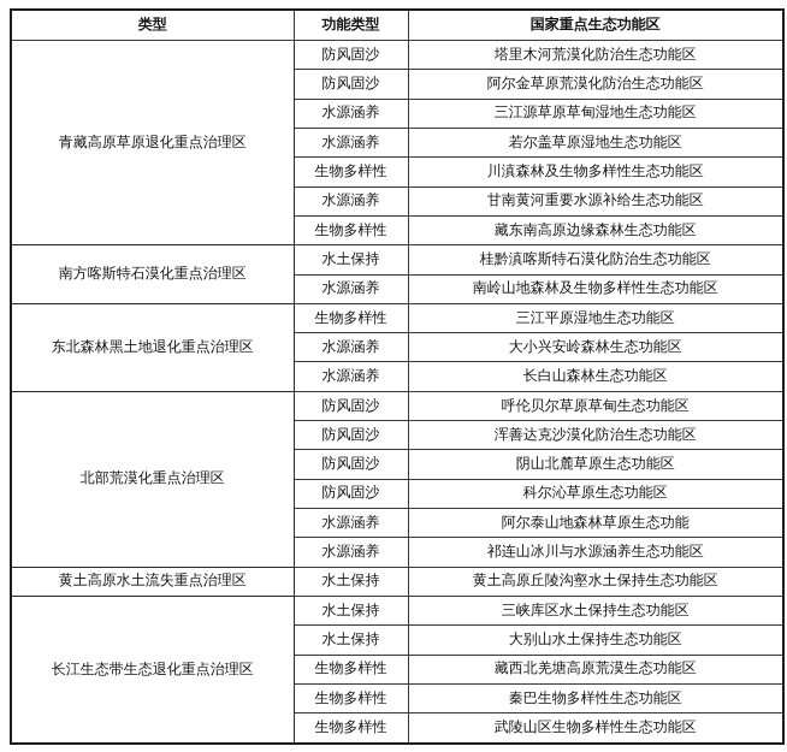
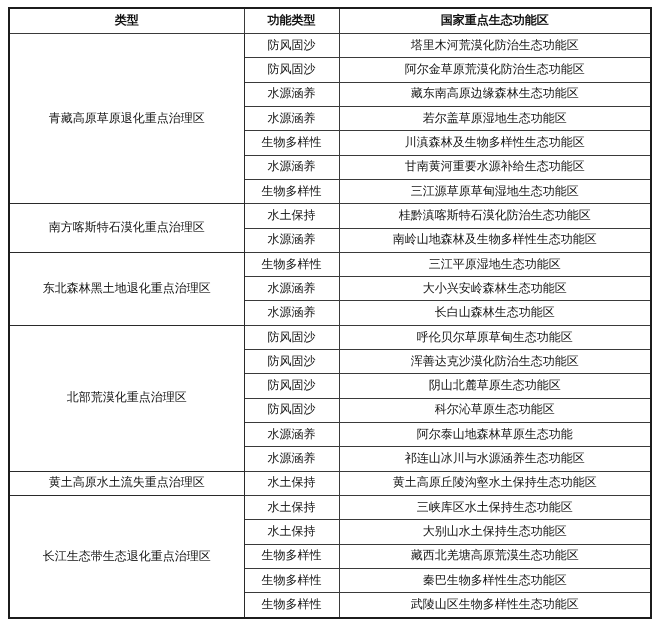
  类型	功能类型	国家重点生态功能区
  青藏高原草原退化重点治理区	防风固沙	塔里木河荒漠化防治生态功能区
  防风固沙	阿尔金草原荒漠化防治生态功能区
- 水源涵养	三江源草原草甸湿地生态功能区
+ 水源涵养	藏东南高原边缘森林生态功能区
  水源涵养	若尔盖草原湿地生态功能区
  生物多样性	川滇森林及生物多样性生态功能区
  水源涵养	甘南黄河重要水源补给生态功能区
- 生物多样性	藏东南高原边缘森林生态功能区
+ 生物多样性	三江源草原草甸湿地生态功能区
  南方喀斯特石漠化重点治理区	水土保持	桂黔滇喀斯特石漠化防治生态功能区
  水源涵养	南岭山地森林及生物多样性生态功能区
  东北森林黑土地退化重点治理区	生物多样性	三江平原湿地生态功能区
  水源涵养	大小兴安岭森林生态功能区
  水源涵养	长白山森林生态功能区
  北部荒漠化重点治理区	防风固沙	呼伦贝尔草原草甸生态功能区
  防风固沙	浑善达克沙漠化防治生态功能区
  防风固沙	阴山北麓草原生态功能区
  防风固沙	科尔沁草原生态功能区
  水源涵养	阿尔泰山地森林草原生态功能
  水源涵养	祁连山冰川与水源涵养生态功能区
  黄土高原水土流失重点治理区	水土保持	黄土高原丘陵沟壑水土保持生态功能区
  长江生态带生态退化重点治理区	水土保持	三峡库区水土保持生态功能区
  水土保持	大别山水土保持生态功能区
  生物多样性	藏西北羌塘高原荒漠生态功能区
  生物多样性	秦巴生物多样性生态功能区
  生物多样性	武陵山区生物多样性生态功能区
